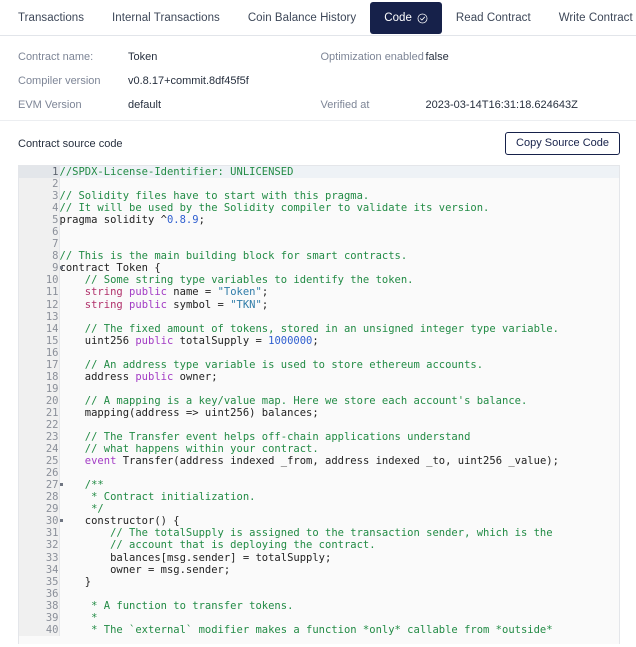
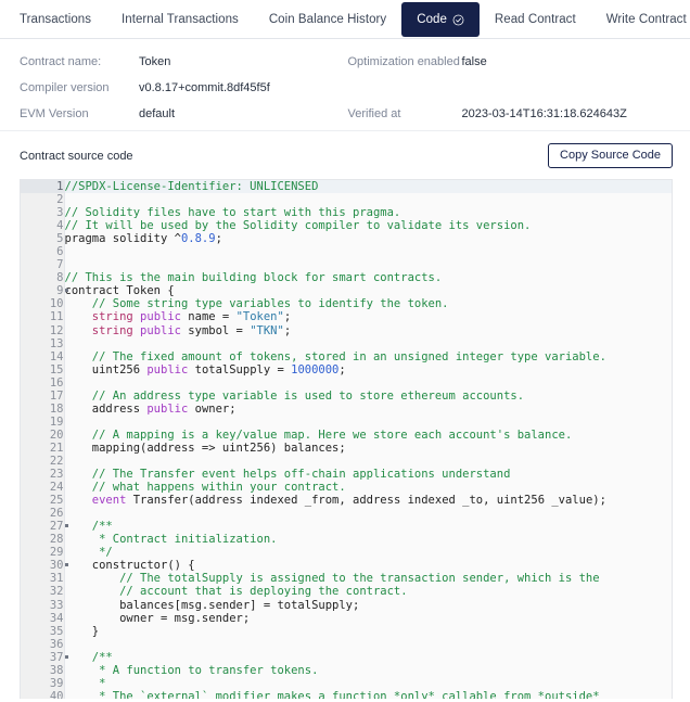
  Transactions
  Internal Transactions
  Coin Balance History
  Code
  Read Contract
  Write Contract
  Contract name:
  Token
  Optimization enabled
  false
  Compiler version
  v0.8.17+commit.8df45f5f
  EVM Version
  default
  Verified at
  2023-03-14T16:31:18.624643Z
  Contract source code
  Copy Source Code
  1	//SPDX-License-Identifier: UNLICENSED
  2
  3	// Solidity files have to start with this pragma.
  4	// It will be used by the Solidity compiler to validate its version.
  5	pragma solidity ^0.8.9;
  6
  7
  8	// This is the main building block for smart contracts.
  9	contract Token {
  10	// Some string type variables to identify the token.
  11	string public name = "Token";
  12	string public symbol = "TKN";
  13
  14	// The fixed amount of tokens, stored in an unsigned integer type variable.
  15	uint256 public totalSupply = 1000000;
  16
  17	// An address type variable is used to store ethereum accounts.
  18	address public owner;
  19
  20	// A mapping is a key/value map. Here we store each account's balance.
  21	mapping(address => uint256) balances;
  22
  23	// The Transfer event helps off-chain applications understand
  24	// what happens within your contract.
  25	event Transfer(address indexed _from, address indexed _to, uint256 _value);
  26
  27	/**
  28	* Contract initialization.
  29	*/
  30	constructor() {
  31	// The totalSupply is assigned to the transaction sender, which is the
  32	// account that is deploying the contract.
  33	balances[msg.sender] = totalSupply;
  34	owner = msg.sender;
  35	}
  36
+ 37	/**
  38	* A function to transfer tokens.
  39	*
  40	* The `external` modifier makes a function *only* callable from *outside*
